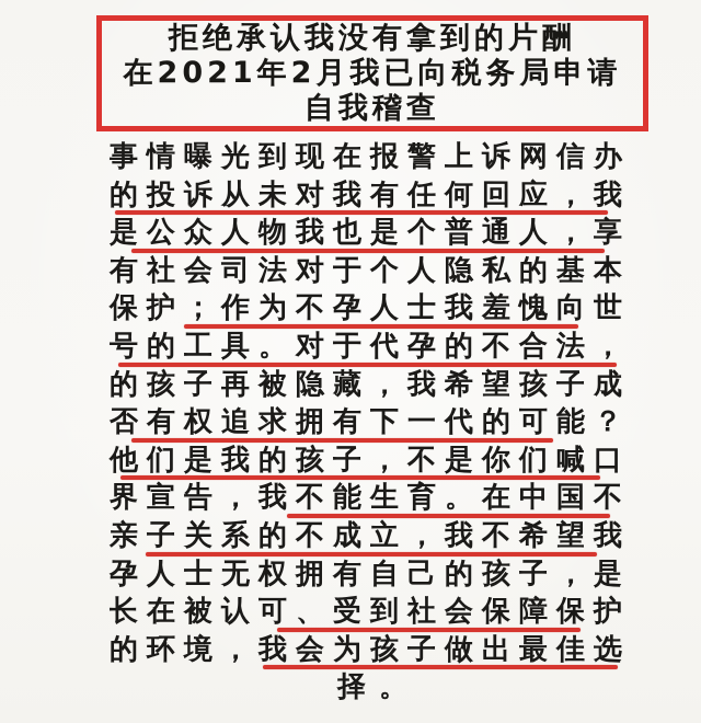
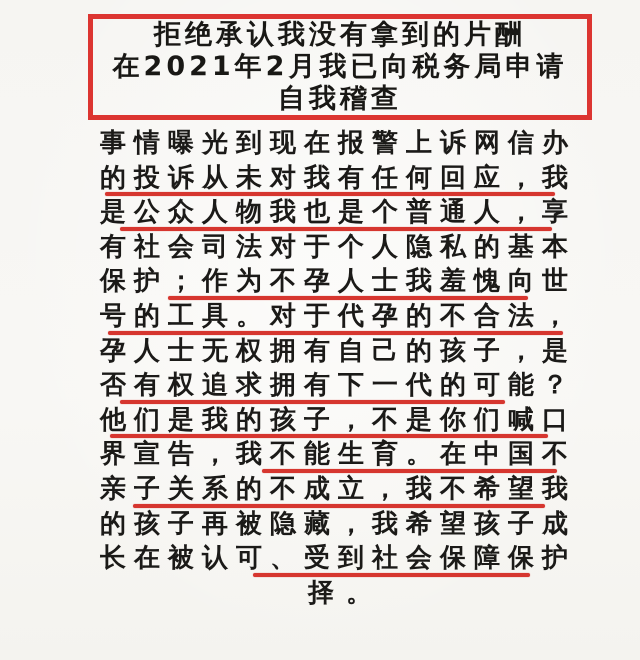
  拒绝承认我没有拿到的片酬
  在2021年2月我已向税务局申请
  自我稽查
  事情曝光到现在报警上诉网信办
  的投诉从未对我有任何回应，我
  是公众人物我也是个普通人，享
  有社会司法对于个人隐私的基本
  保护；作为不孕人士我羞愧向世
  号的工具。对于代孕的不合法，
- 的孩子再被隐藏，我希望孩子成
+ 孕人士无权拥有自己的孩子，是
  否有权追求拥有下一代的可能？
  他们是我的孩子，不是你们喊口
  界宣告，我不能生育。在中国不
  亲子关系的不成立，我不希望我
- 孕人士无权拥有自己的孩子，是
+ 的孩子再被隐藏，我希望孩子成
  长在被认可、受到社会保障保护
- 的环境，我会为孩子做出最佳选
  择。
